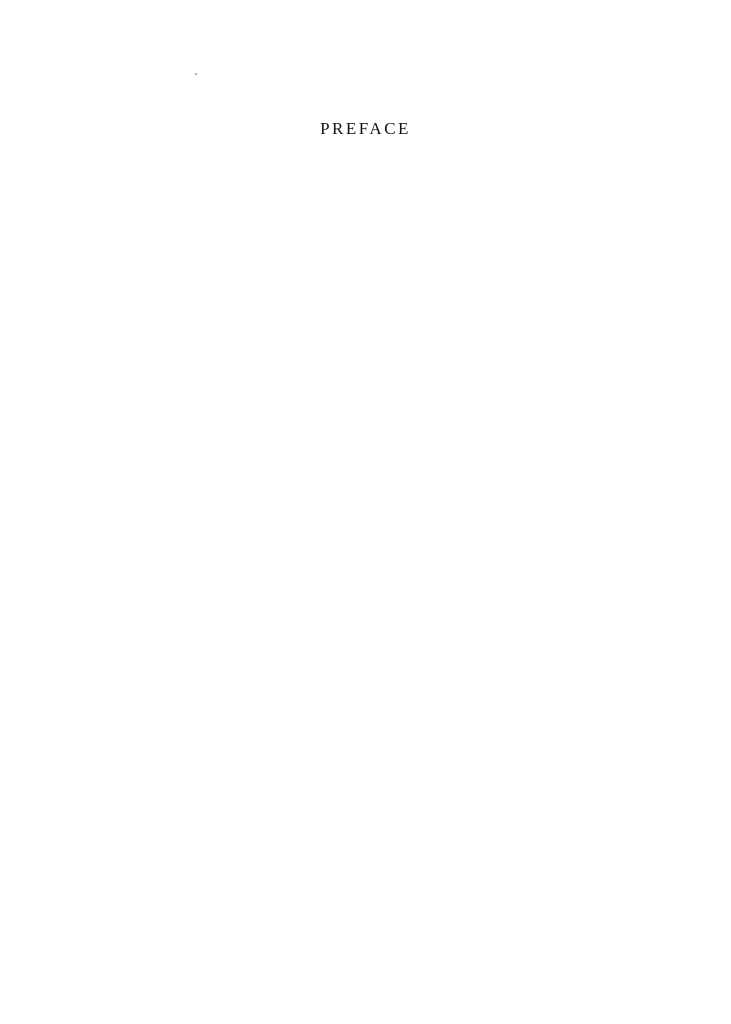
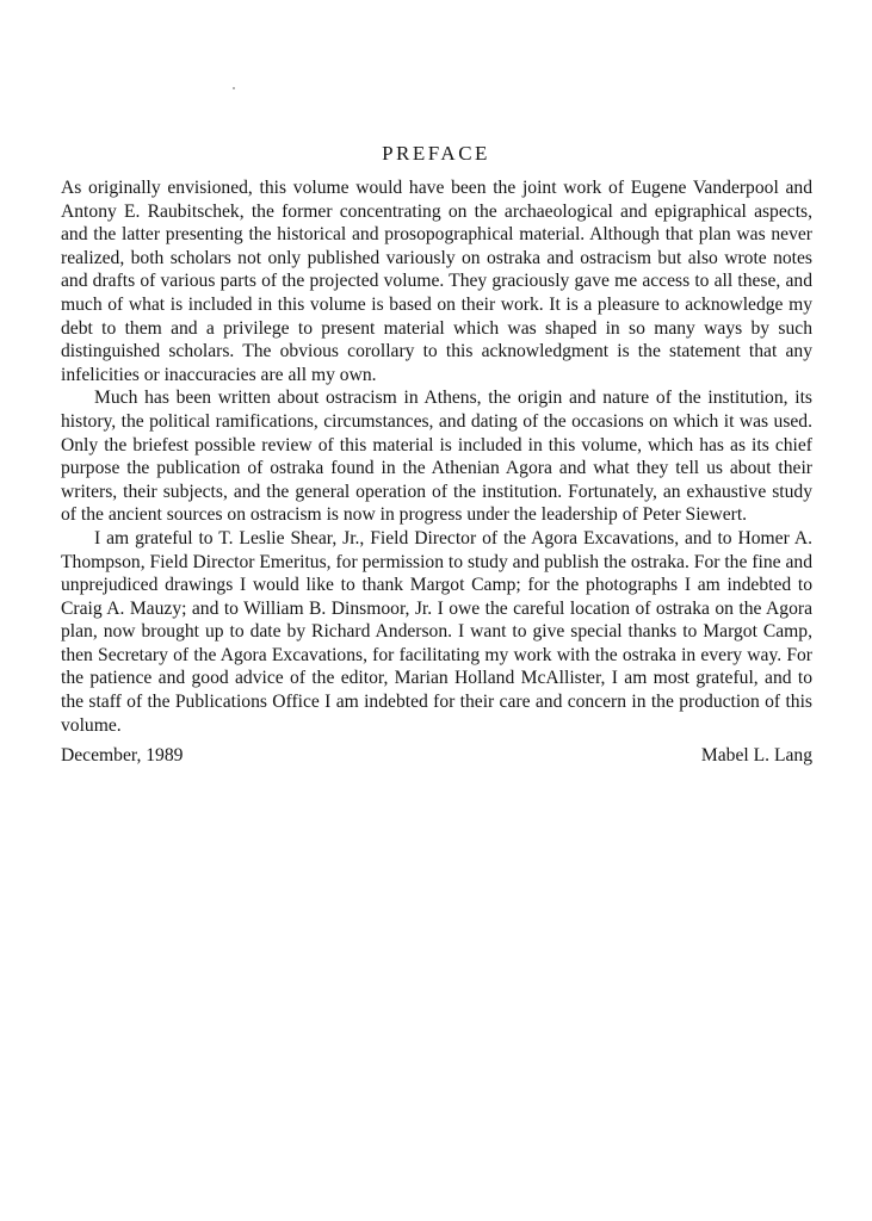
  PREFACE
+ As originally envisioned, this volume would have been the joint work of Eugene Vanderpool and Antony E. Raubitschek, the former concentrating on the archaeological and epigraphical aspects, and the latter presenting the historical and prosopographical material. Although that plan was never realized, both scholars not only published variously on ostraka and ostracism but also wrote notes and drafts of various parts of the projected volume. They graciously gave me access to all these, and much of what is included in this volume is based on their work. It is a pleasure to acknowledge my debt to them and a privilege to present material which was shaped in so many ways by such distinguished scholars. The obvious corollary to this acknowledgment is the statement that any infelicities or inaccuracies are all my own.
+ Much has been written about ostracism in Athens, the origin and nature of the institution, its history, the political ramifications, circumstances, and dating of the occasions on which it was used. Only the briefest possible review of this material is included in this volume, which has as its chief purpose the publication of ostraka found in the Athenian Agora and what they tell us about their writers, their subjects, and the general operation of the institution. Fortunately, an exhaustive study of the ancient sources on ostracism is now in progress under the leadership of Peter Siewert.
+ I am grateful to T. Leslie Shear, Jr., Field Director of the Agora Excavations, and to Homer A. Thompson, Field Director Emeritus, for permission to study and publish the ostraka. For the fine and unprejudiced drawings I would like to thank Margot Camp; for the photographs I am indebted to Craig A. Mauzy; and to William B. Dinsmoor, Jr. I owe the careful location of ostraka on the Agora plan, now brought up to date by Richard Anderson. I want to give special thanks to Margot Camp, then Secretary of the Agora Excavations, for facilitating my work with the ostraka in every way. For the patience and good advice of the editor, Marian Holland McAllister, I am most grateful, and to the staff of the Publications Office I am indebted for their care and concern in the production of this volume.
+ December, 1989
+ Mabel L. Lang
